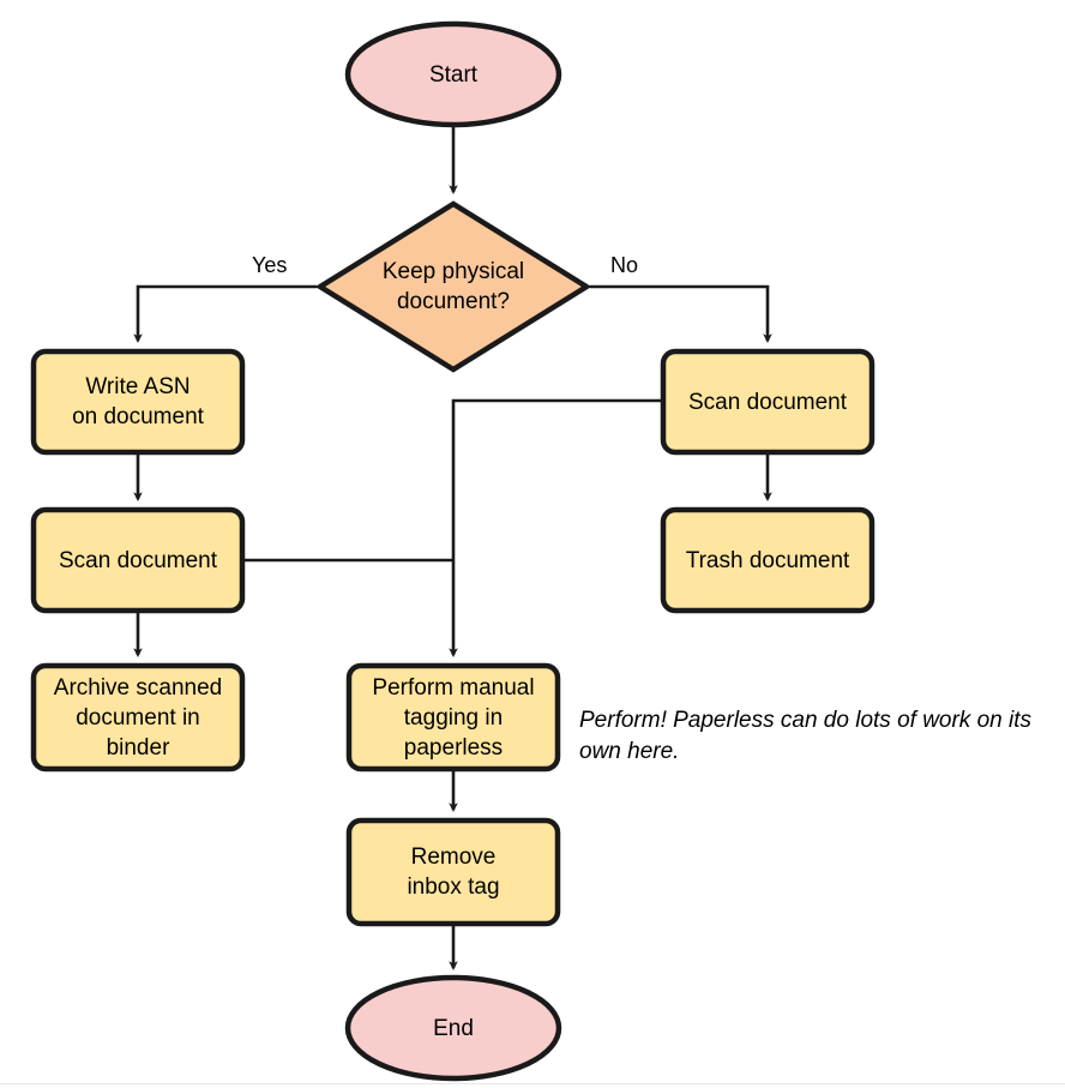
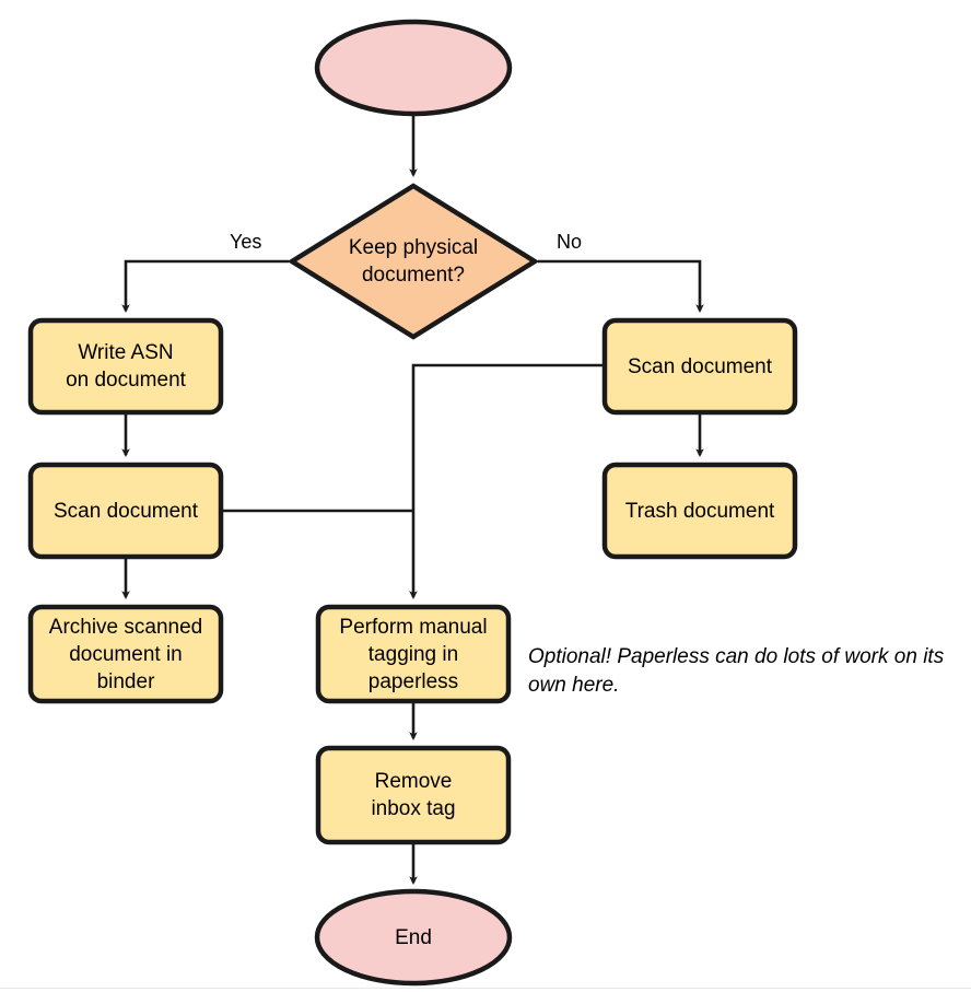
- Start
  Keep physical
  document?
  Write ASN
  on document
  Scan document
  Archive scanned
  document in
  binder
  Scan document
  Trash document
  Perform manual
  tagging in
  paperless
  Remove
  inbox tag
  End
  Yes
  No
- Perform! Paperless can do lots of work on its own here.
+ Optional! Paperless can do lots of work on its own here.
